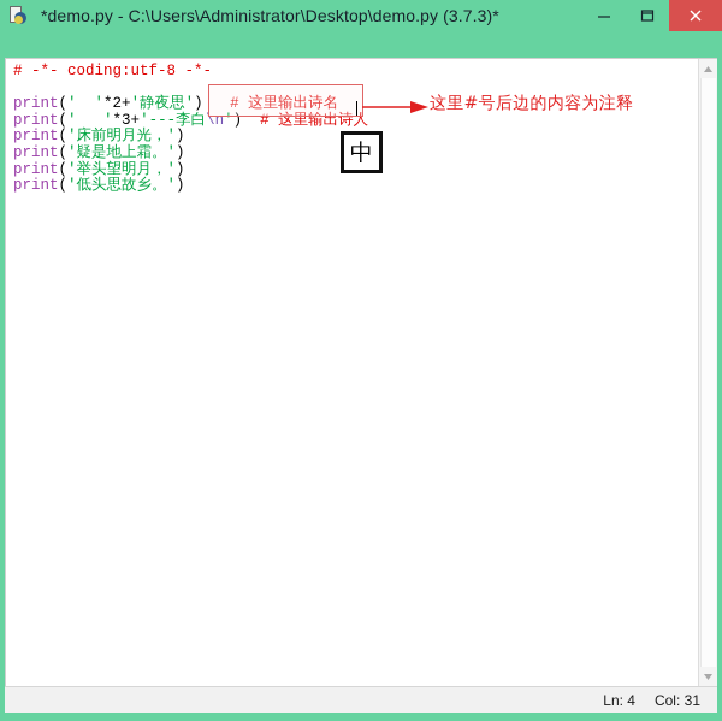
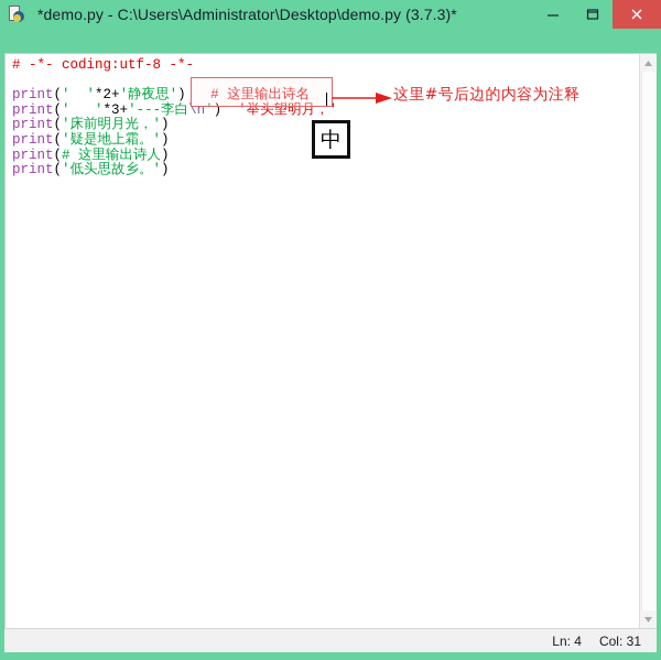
  *demo.py - C:\Users\Administrator\Desktop\demo.py (3.7.3)*
  # -*- coding:utf-8 -*-
  print(' '*2+'静夜思') # 这里输出诗名
- print(' '*3+'---李白\n') # 这里输出诗人
+ print(' '*3+'---李白\n') '举头望明月，'
  print('床前明月光，')
  print('疑是地上霜。')
- print('举头望明月，')
+ print(# 这里输出诗人)
  print('低头思故乡。')
  这里#号后边的内容为注释
  中
  Ln: 4
  Col: 31
